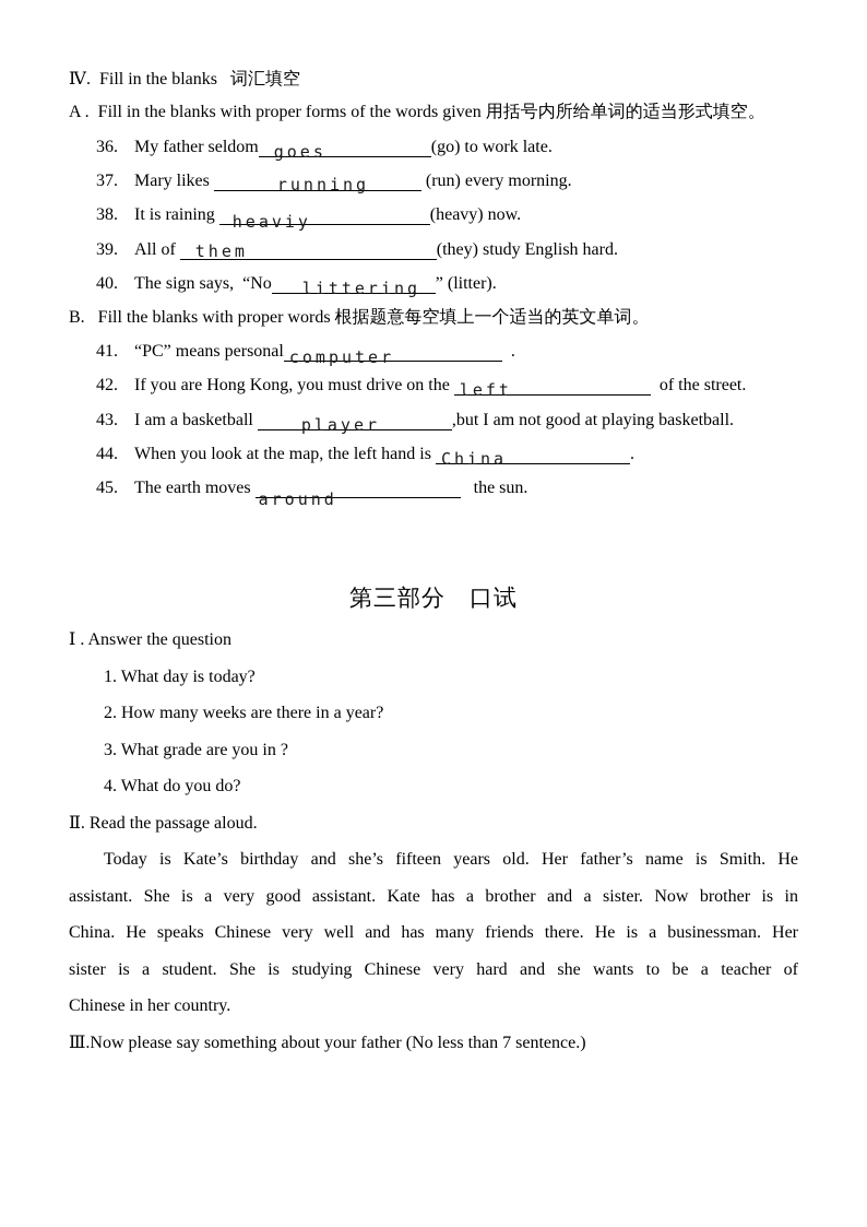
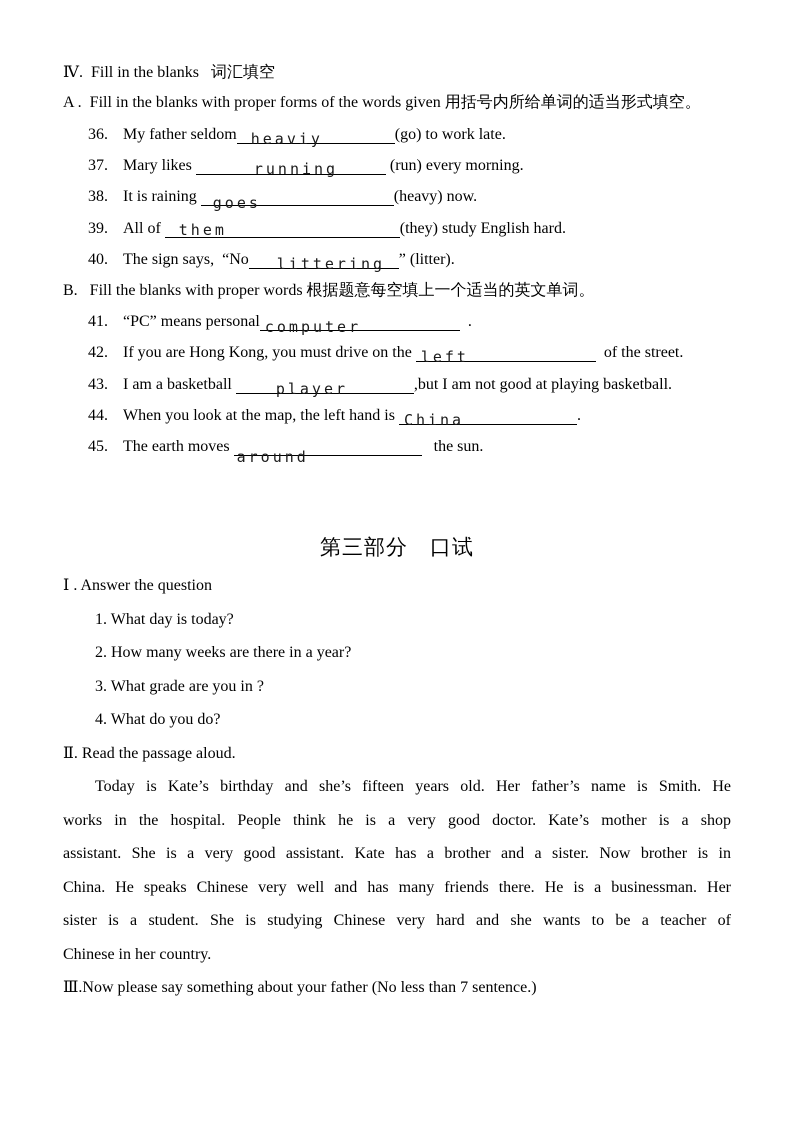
  Ⅳ. Fill in the blanks 词汇填空
  A . Fill in the blanks with proper forms of the words given 用括号内所给单词的适当形式填空。
  36. My father seldom
- goes
+ heaviy
  (go) to work late.
  37. Mary likes
  running
  (run) every morning.
  38. It is raining
- heaviy
+ goes
  (heavy) now.
  39. All of
  them
  (they) study English hard.
  40. The sign says, “No
  littering
  ” (litter).
  B. Fill the blanks with proper words 根据题意每空填上一个适当的英文单词。
  41. “PC” means personal
  computer
  .
  42. If you are Hong Kong, you must drive on the
  left
  of the street.
  43. I am a basketball
  player
  ,but I am not good at playing basketball.
  44. When you look at the map, the left hand is
  China
  .
  45. The earth moves
  around
  the sun.
  第三部分 口试
  Ⅰ . Answer the question
  1. What day is today?
  2. How many weeks are there in a year?
  3. What grade are you in ?
  4. What do you do?
  Ⅱ. Read the passage aloud.
  Today is Kate’s birthday and she’s fifteen years old. Her father’s name is Smith. He
+ works in the hospital. People think he is a very good doctor. Kate’s mother is a shop
  assistant. She is a very good assistant. Kate has a brother and a sister. Now brother is in
  China. He speaks Chinese very well and has many friends there. He is a businessman. Her
  sister is a student. She is studying Chinese very hard and she wants to be a teacher of
  Chinese in her country.
  Ⅲ.Now please say something about your father (No less than 7 sentence.)
